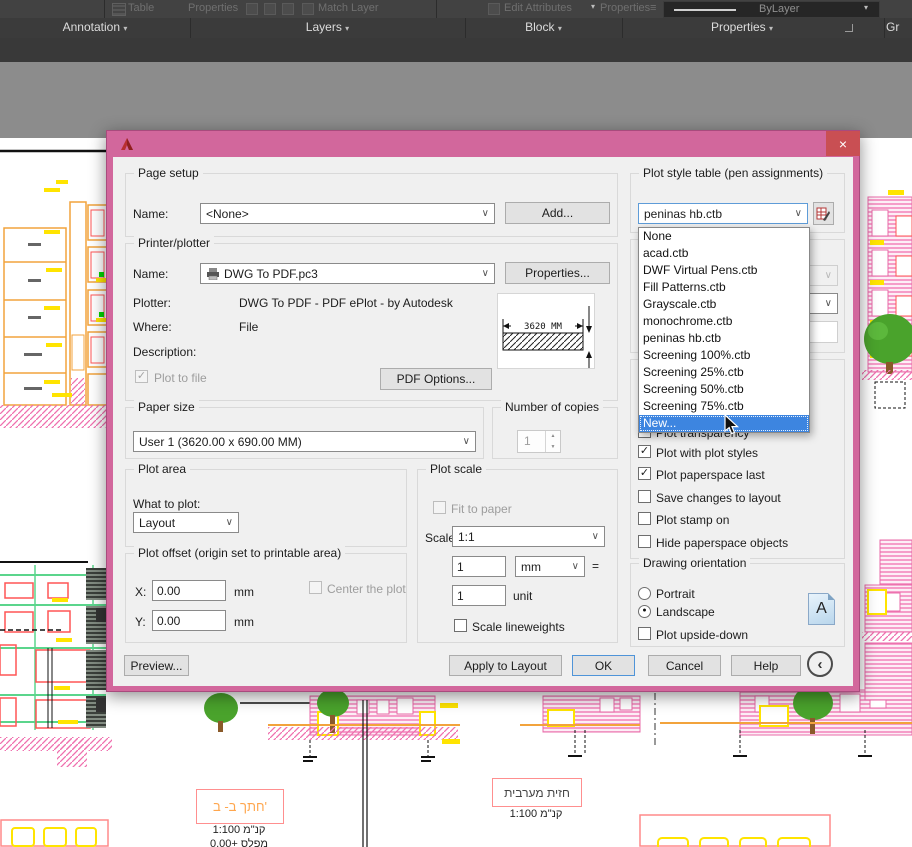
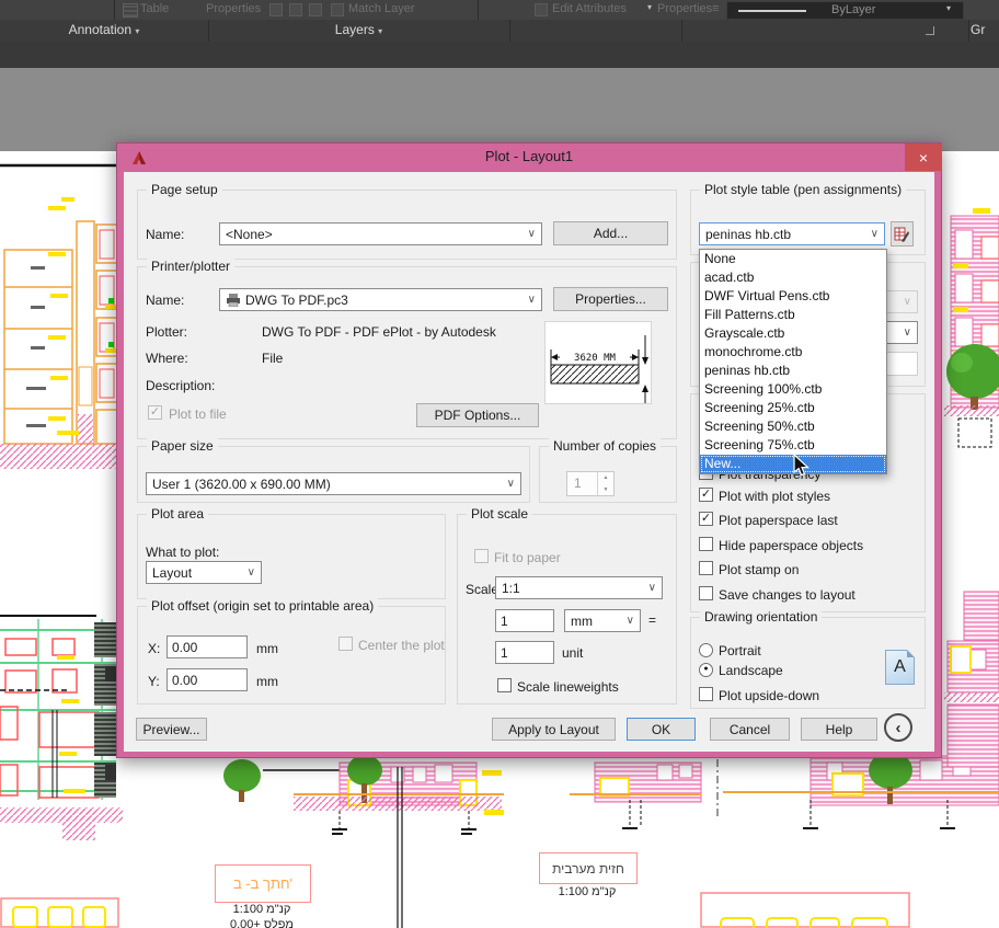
  Table
  Properties
  Match Layer
  Edit Attributes
  ▾
  Properties
  ≡
  ByLayer
  ▾
  Annotation ▾
  Layers ▾
- Block ▾
- Properties ▾
  Gr
  חתך ב- ב'
  קנ"מ 1:100
  מפלס +0.00
  חזית מערבית
  קנ"מ 1:100
+ Plot - Layout1
  ×
  Page setup
  Name:
  <None>
  ∨
  Add...
  Printer/plotter
  Name:
  DWG To PDF.pc3
  ∨
  Properties...
  Plotter:
  DWG To PDF - PDF ePlot - by Autodesk
  Where:
  File
  Description:
  ✓
  Plot to file
  PDF Options...
  3620 MM
  Paper size
  User 1 (3620.00 x 690.00 MM)
  ∨
  Number of copies
  1
  Plot area
  What to plot:
  Layout
  ∨
  Plot offset (origin set to printable area)
  X:
  0.00
  mm
  Center the plot
  Y:
  0.00
  mm
  Plot scale
  Fit to paper
  1:1
  ∨
  1
  mm
  ∨
  =
  1
  unit
  Scale lineweights
  Plot style table (pen assignments)
  peninas hb.ctb
  ∨
  ∨
  ∨
  Plot transparecy
  ✓
  Plot with plot styles
  ✓
  Plot paperspace last
- Save changes to layout
+ Hide paperspace objects
  Plot stamp on
- Hide paperspace objects
+ Save changes to layout
  Drawing orientation
  Portrait
  Landscape
  Plot upside-down
  A
  Preview...
  Apply to Layout
  OK
  Cancel
  Help
  ‹
  None
  acad.ctb
  DWF Virtual Pens.ctb
  Fill Patterns.ctb
  Grayscale.ctb
  monochrome.ctb
  peninas hb.ctb
  Screening 100%.ctb
  Screening 25%.ctb
  Screening 50%.ctb
  Screening 75%.ctb
  New...
